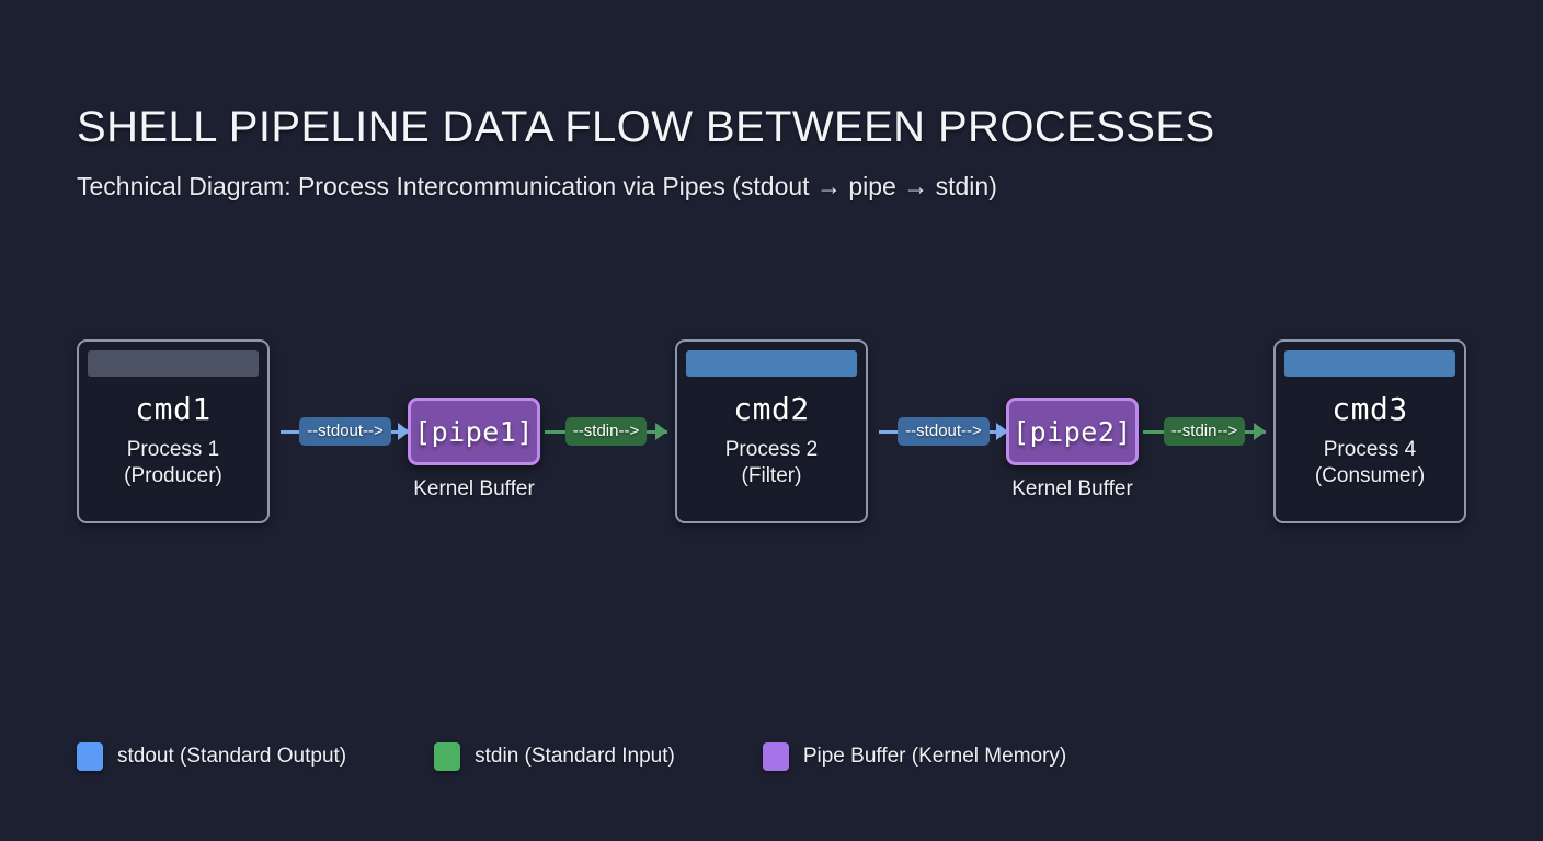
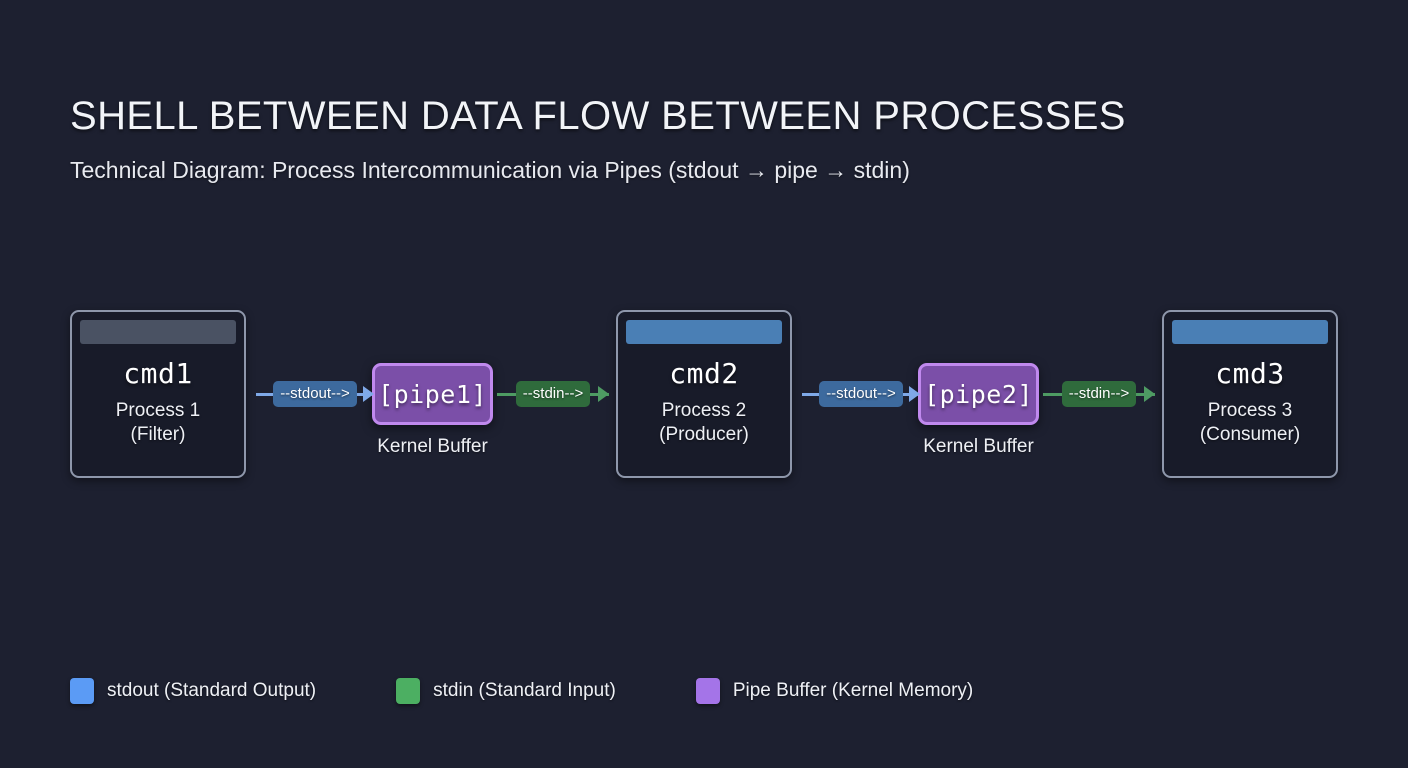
- SHELL PIPELINE DATA FLOW BETWEEN PROCESSES
+ SHELL BETWEEN DATA FLOW BETWEEN PROCESSES
  Technical Diagram: Process Intercommunication via Pipes (stdout → pipe → stdin)
  cmd1
  Process 1
- (Producer)
+ (Filter)
  --stdout-->
  [pipe1]
  Kernel Buffer
  --stdin-->
  cmd2
  Process 2
- (Filter)
+ (Producer)
  --stdout-->
  [pipe2]
  Kernel Buffer
  --stdin-->
  cmd3
- Process 4
+ Process 3
  (Consumer)
  stdout (Standard Output)
  stdin (Standard Input)
  Pipe Buffer (Kernel Memory)
